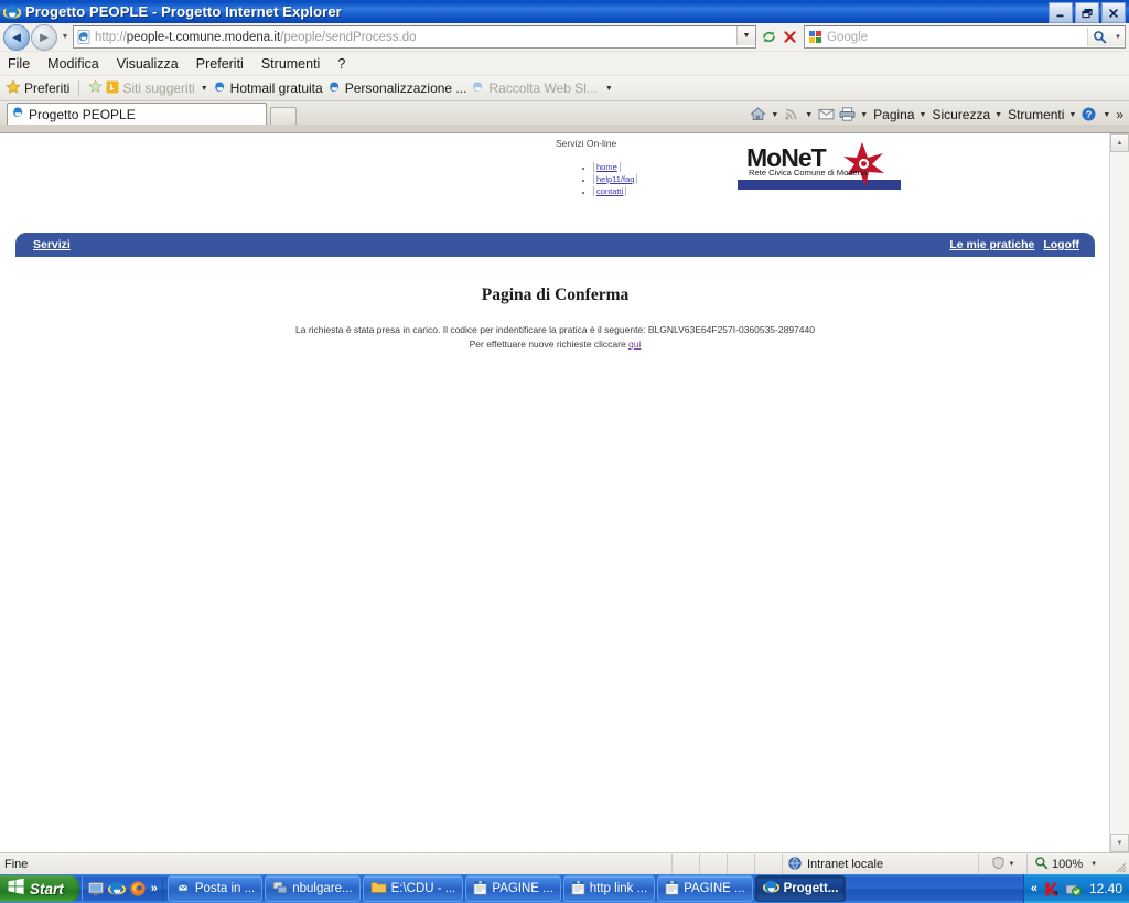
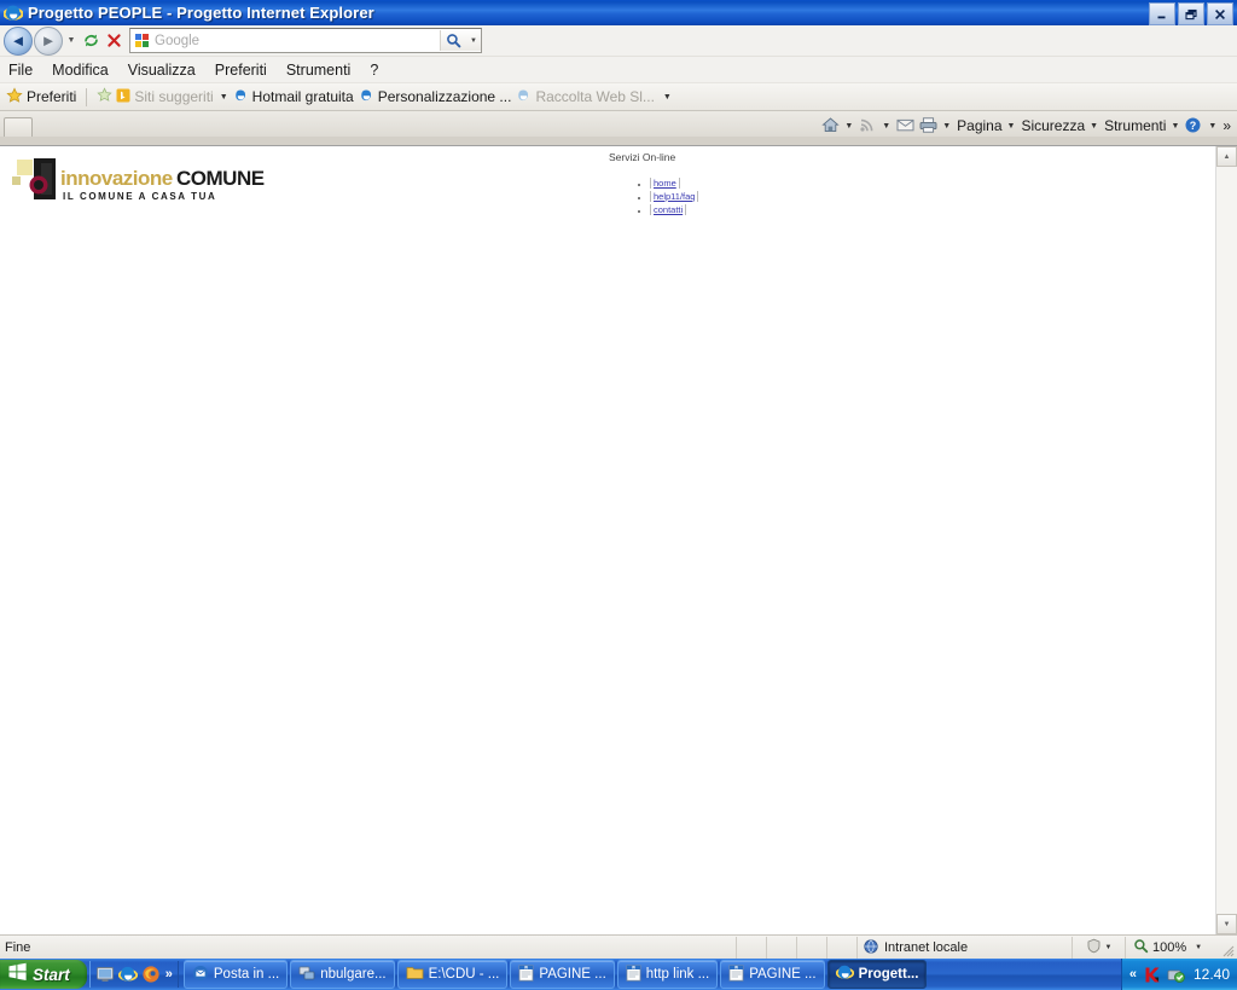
  Progetto PEOPLE - Progetto Internet Explorer
  ◄
  ►
- http://people-t.comune.modena.it/people/sendProcess.do
  Google
  File
  Modifica
  Visualizza
  Preferiti
  Strumenti
  ?
  Preferiti
  Siti suggeriti
  Hotmail gratuita
  Personalizzazione ...
  Raccolta Web Sl...
- Progetto PEOPLE
  Pagina
  Sicurezza
  Strumenti
  ?
  »
+ innovazione
+ COMUNE
+ IL COMUNE A CASA TUA
  Servizi On-line
  home
  help11/faq
  contatti
- MoNeT
- Rete Civica Comune di Modena
- Servizi
- Le mie pratiche
- Logoff
- Pagina di Conferma
- La richiesta è stata presa in carico. Il codice per indentificare la pratica è il seguente: BLGNLV63E64F257I-0360535-2897440
- Per effettuare nuove richieste cliccare qui
  Fine
  Intranet locale
  100%
  Start
  »
  Posta in ...
  nbulgare...
  E:\CDU - ...
  PAGINE ...
  http link ...
  PAGINE ...
  Progett...
  «
  12.40
